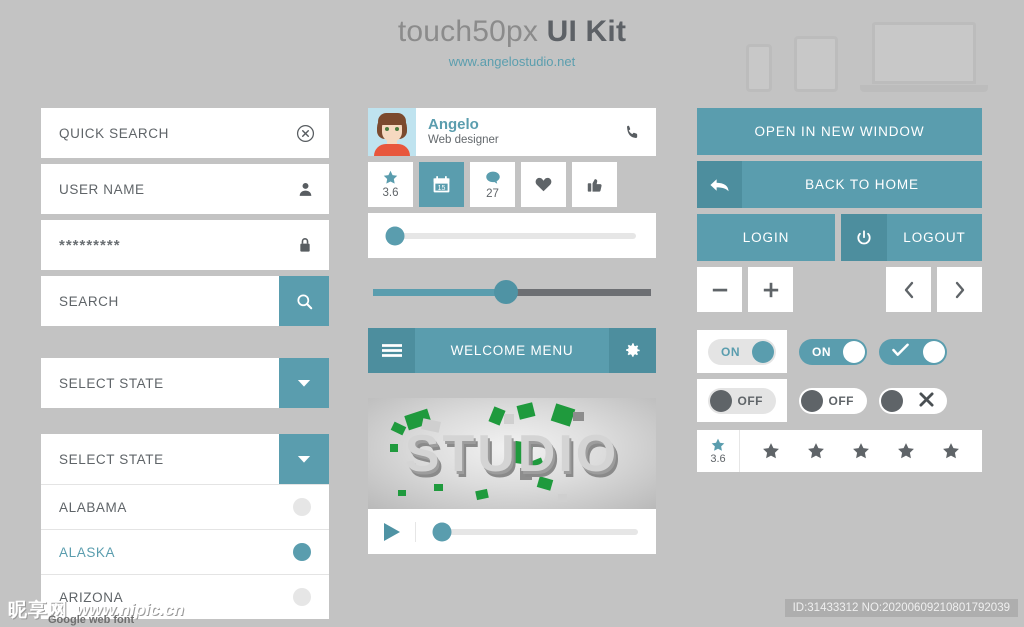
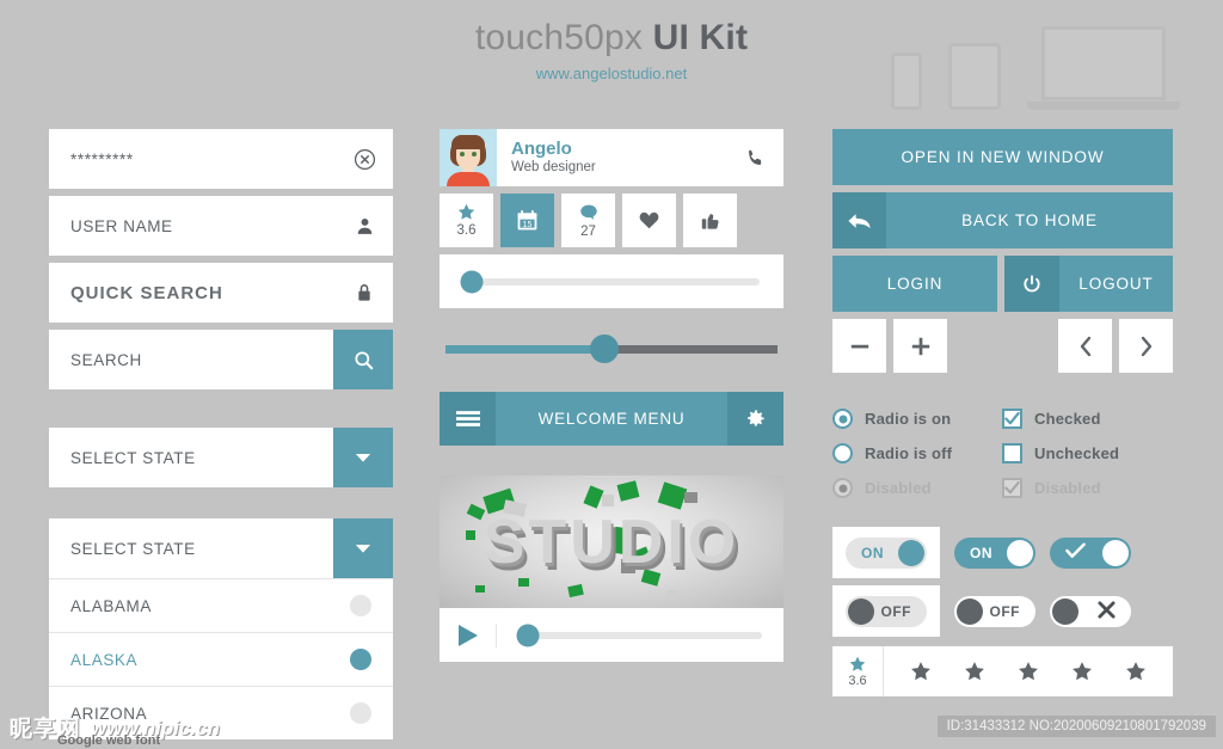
  touch50px UI Kit
  www.angelostudio.net
- QUICK SEARCH
+ *********
  USER NAME
- *********
+ QUICK SEARCH
  SEARCH
  SELECT STATE
  SELECT STATE
  ALABAMA
  ALASKA
  ARIZONA
  Angelo
  Web designer
  3.6
  27
  WELCOME MENU
  STUDIO
  OPEN IN NEW WINDOW
  BACK TO HOME
  LOGIN
  LOGOUT
+ Radio is on
+ Radio is off
+ Checked
+ Unchecked
  ON
  ON
  OFF
  OFF
  3.6
  昵享网
  www.nipic.cn
  Google web font
  ID:31433312 NO:20200609210801792039
